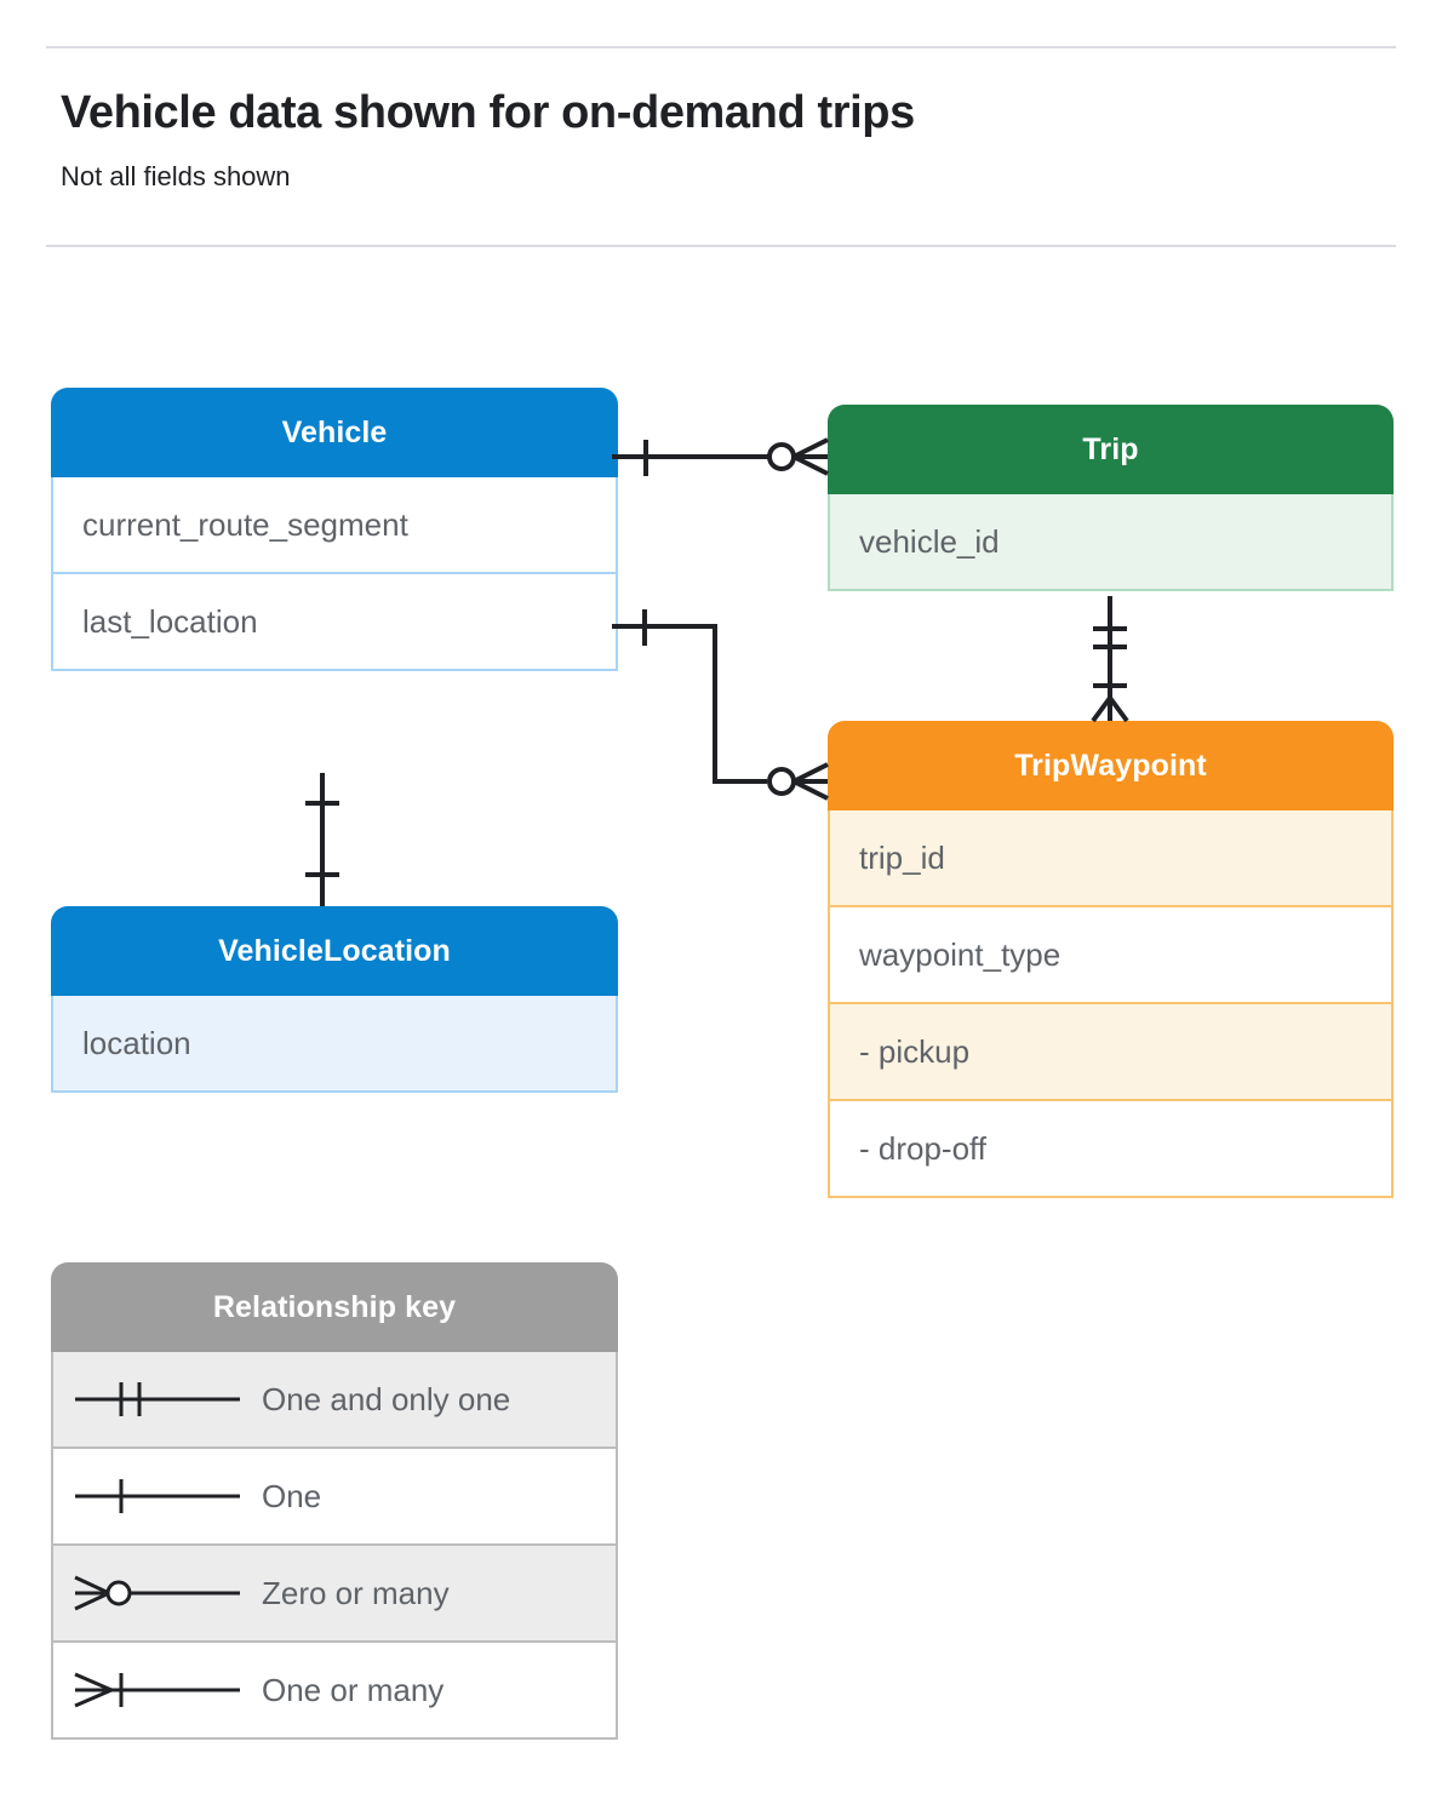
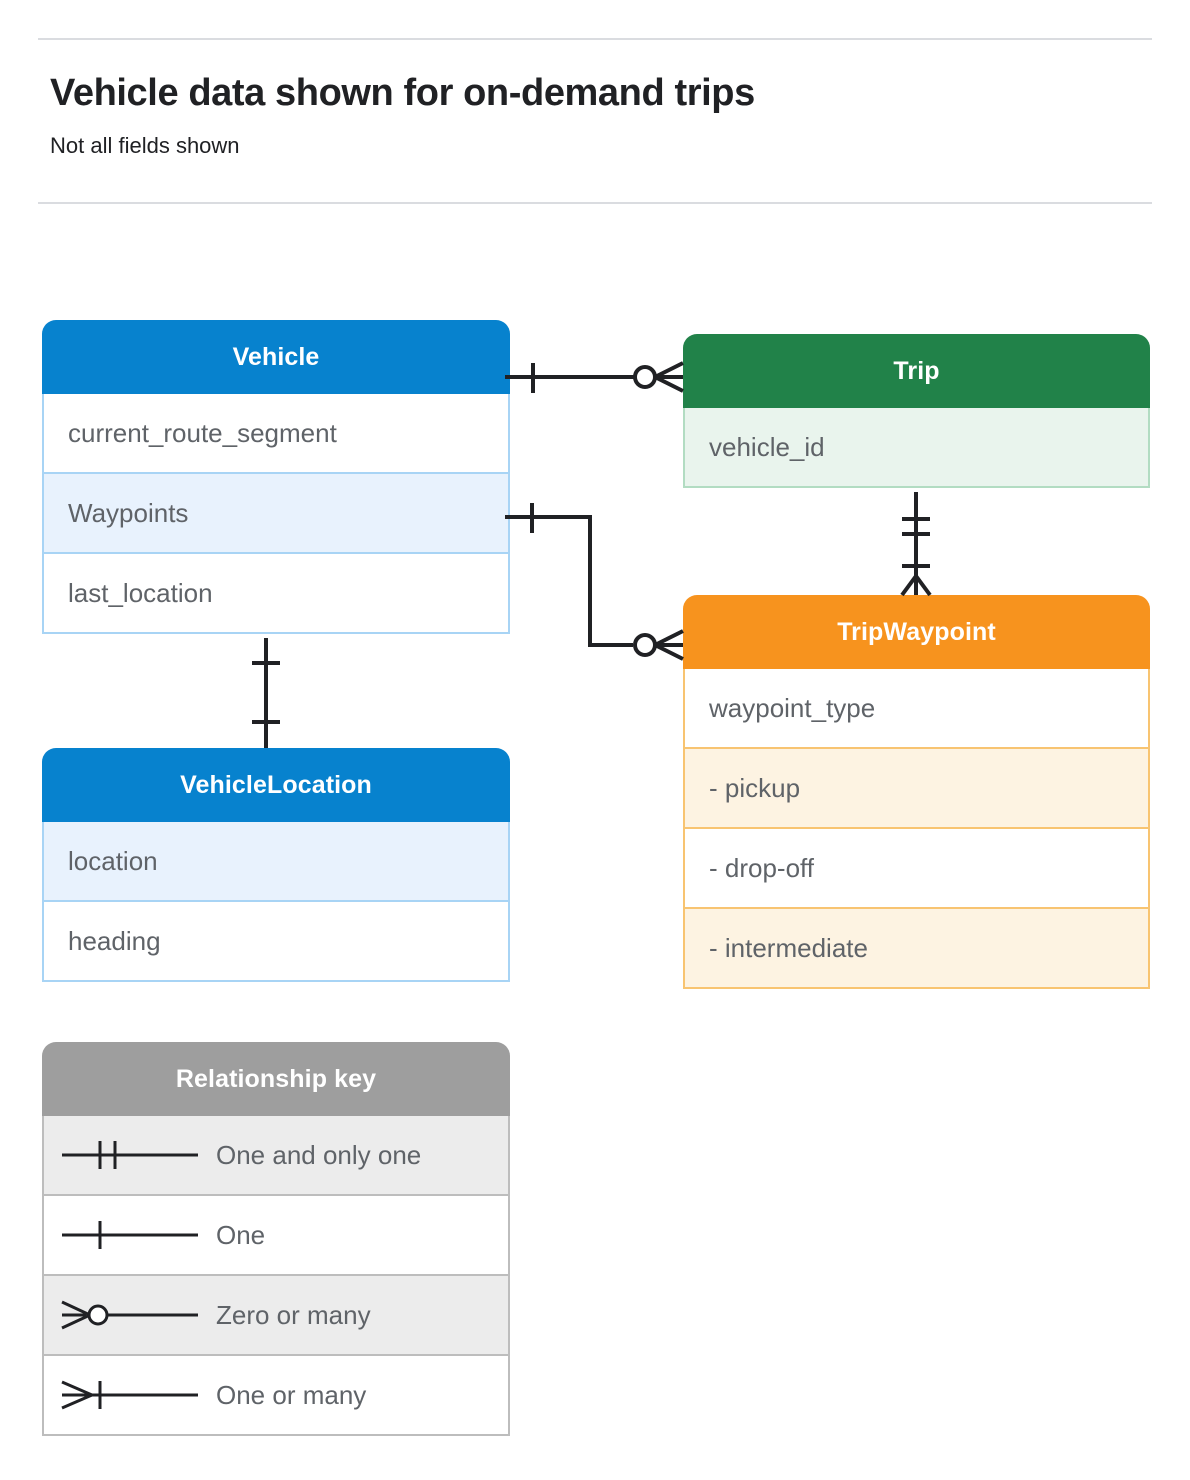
  Vehicle data shown for on-demand trips
  Not all fields shown
  Vehicle
  current_route_segment
+ Waypoints
  last_location
  VehicleLocation
  location
+ heading
  Trip
  vehicle_id
  TripWaypoint
- trip_id
  waypoint_type
  - pickup
  - drop-off
+ - intermediate
  Relationship key
  One and only one
  One
  Zero or many
  One or many
